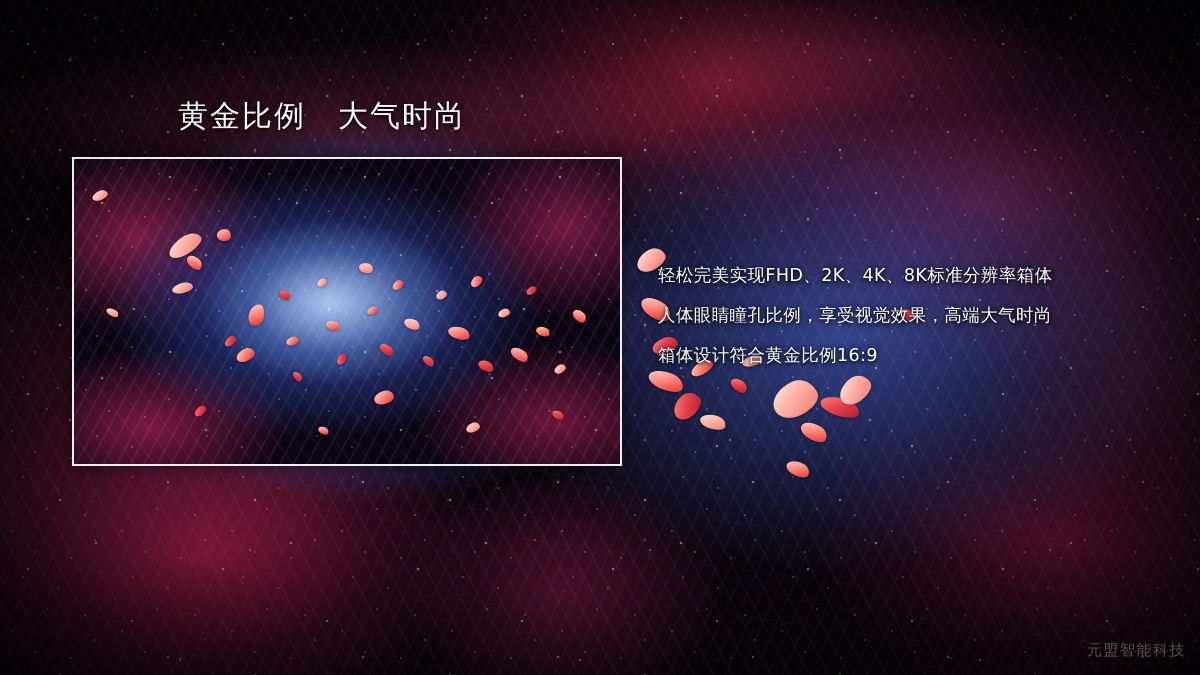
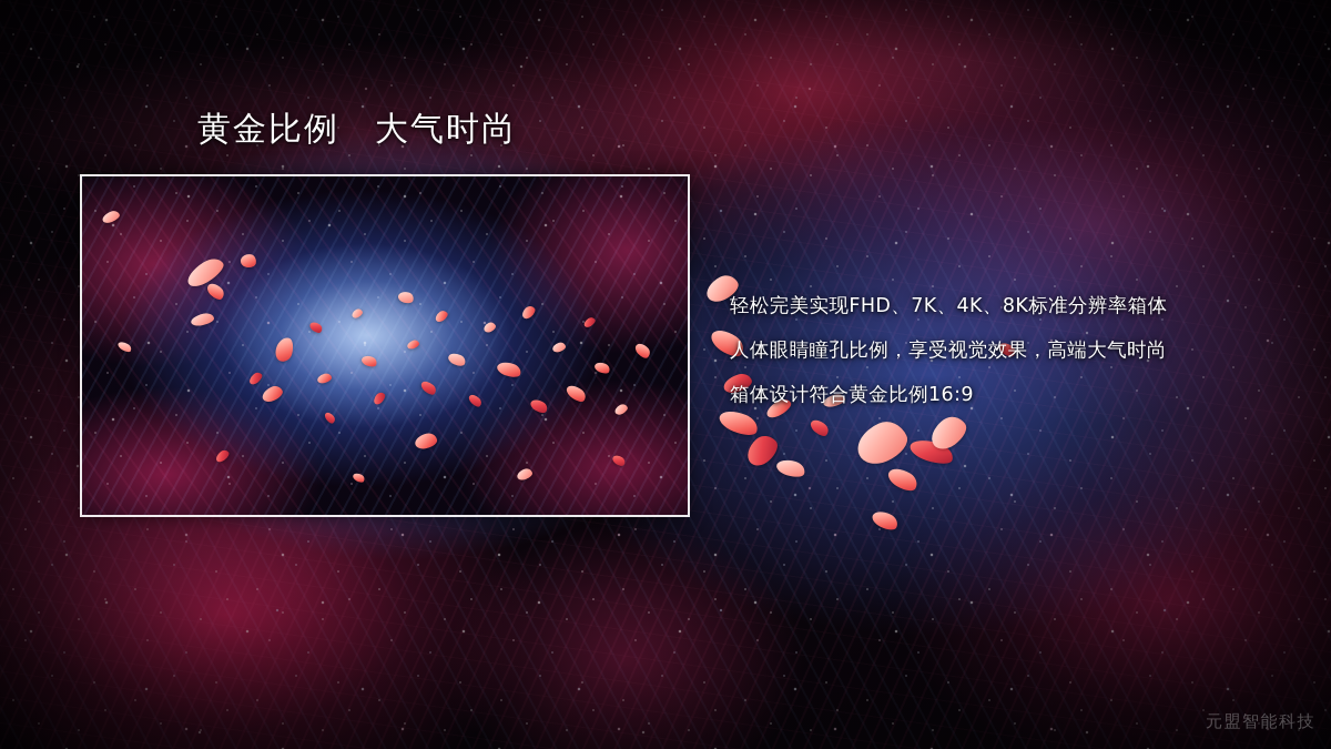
  黄金比例 大气时尚
- 轻松完美实现FHD、2K、4K、8K标准分辨率箱体
+ 轻松完美实现FHD、7K、4K、8K标准分辨率箱体
  人体眼睛瞳孔比例，享受视觉效果，高端大气时尚
  箱体设计符合黄金比例16:9
  元盟智能科技
